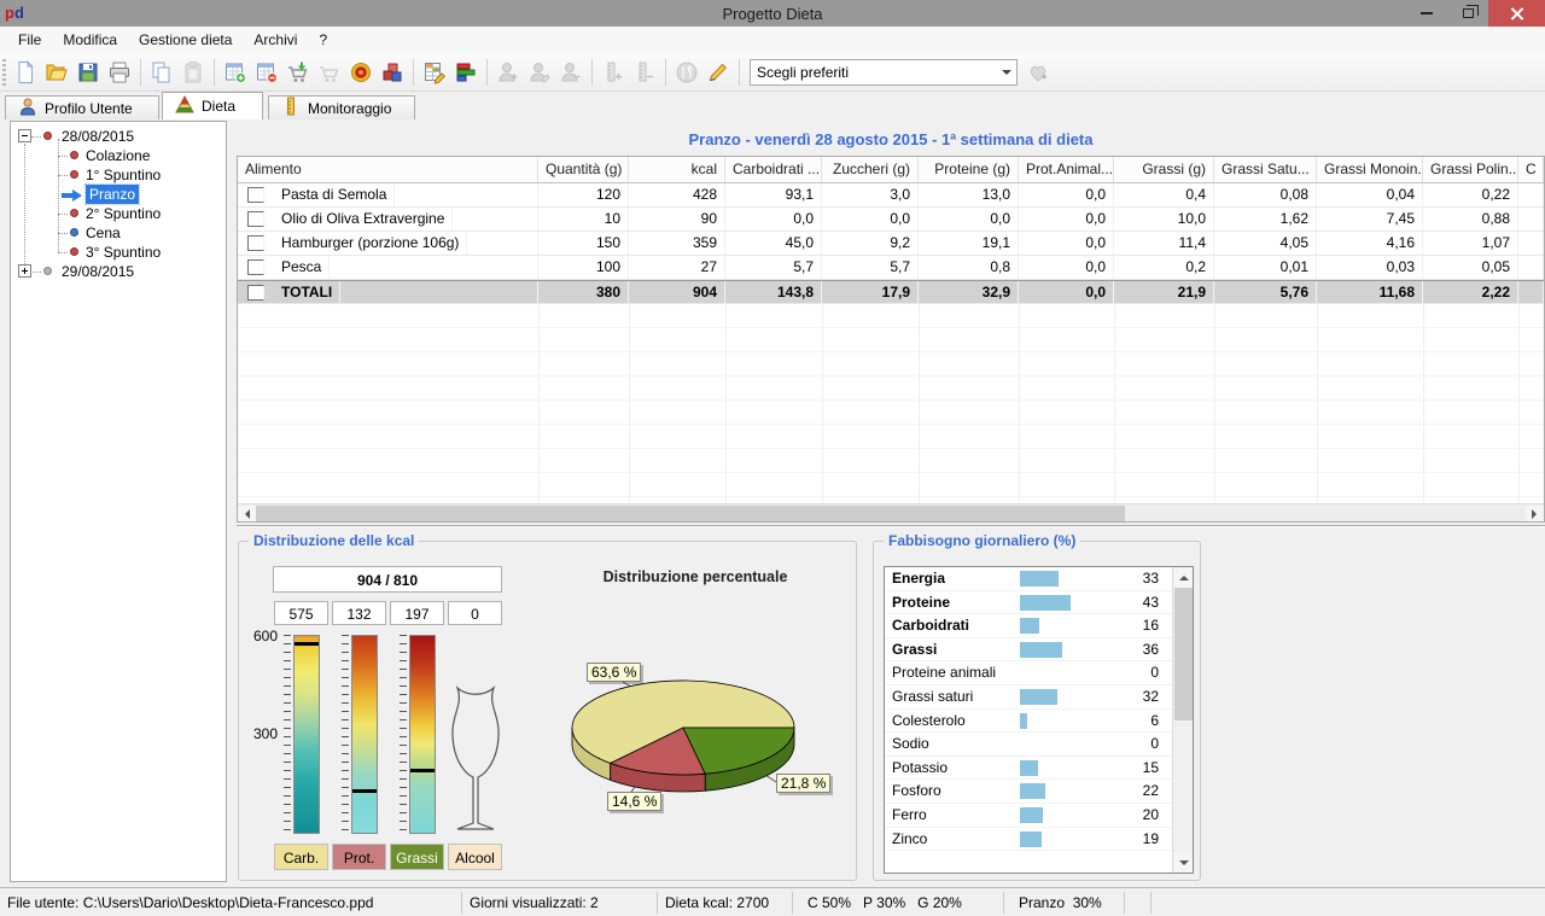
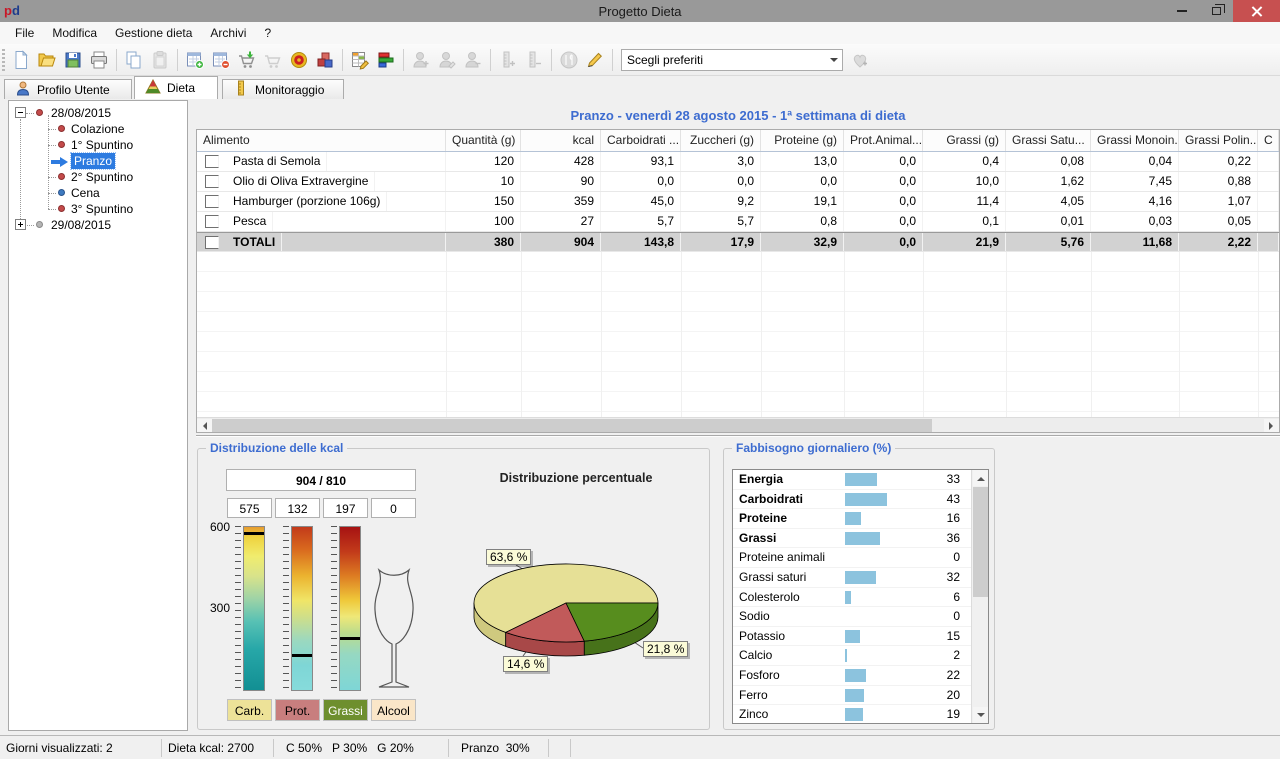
  pd
  Progetto Dieta
  File
  Modifica
  Gestione dieta
  Archivi
  ?
  Scegli preferiti
  Profilo Utente
  Dieta
  Monitoraggio
  28/08/2015
  Colazione
  1° Spuntino
  Pranzo
  2° Spuntino
  Cena
  3° Spuntino
  29/08/2015
  Pranzo - venerdì 28 agosto 2015 - 1ª settimana di dieta
  Alimento
  Quantità (g)
  kcal
  Carboidrati ...
  Zuccheri (g)
  Proteine (g)
  Prot.Animal...
  Grassi (g)
  Grassi Satu...
  Grassi Monoin.
  Grassi Polin..
  C
  Pasta di Semola
  120
  428
  93,1
  3,0
  13,0
  0,0
  0,4
  0,08
  0,04
  0,22
  Olio di Oliva Extravergine
  10
  90
  0,0
  0,0
  0,0
  0,0
  10,0
  1,62
  7,45
  0,88
  Hamburger (porzione 106g)
  150
  359
  45,0
  9,2
  19,1
  0,0
  11,4
  4,05
  4,16
  1,07
  Pesca
  100
  27
  5,7
  5,7
  0,8
  0,0
- 0,2
+ 0,1
  0,01
  0,03
  0,05
  TOTALI
  380
  904
  143,8
  17,9
  32,9
  0,0
  21,9
  5,76
  11,68
  2,22
  Distribuzione delle kcal
  904 / 810
  575
  132
  197
  0
  600
  300
  Carb.
  Prot.
  Grassi
  Alcool
  Distribuzione percentuale
  63,6 %
  14,6 %
  21,8 %
  Fabbisogno giornaliero (%)
  Energia
  33
- Proteine
+ Carboidrati
  43
- Carboidrati
+ Proteine
  16
  Grassi
  36
  Proteine animali
  0
  Grassi saturi
  32
  Colesterolo
  6
  Sodio
  0
  Potassio
  15
+ Calcio
+ 2
  Fosforo
  22
  Ferro
  20
  Zinco
  19
- File utente: C:\Users\Dario\Desktop\Dieta-Francesco.ppd
  Giorni visualizzati: 2
  Dieta kcal: 2700
  C 50% P 30% G 20%
  Pranzo 30%
